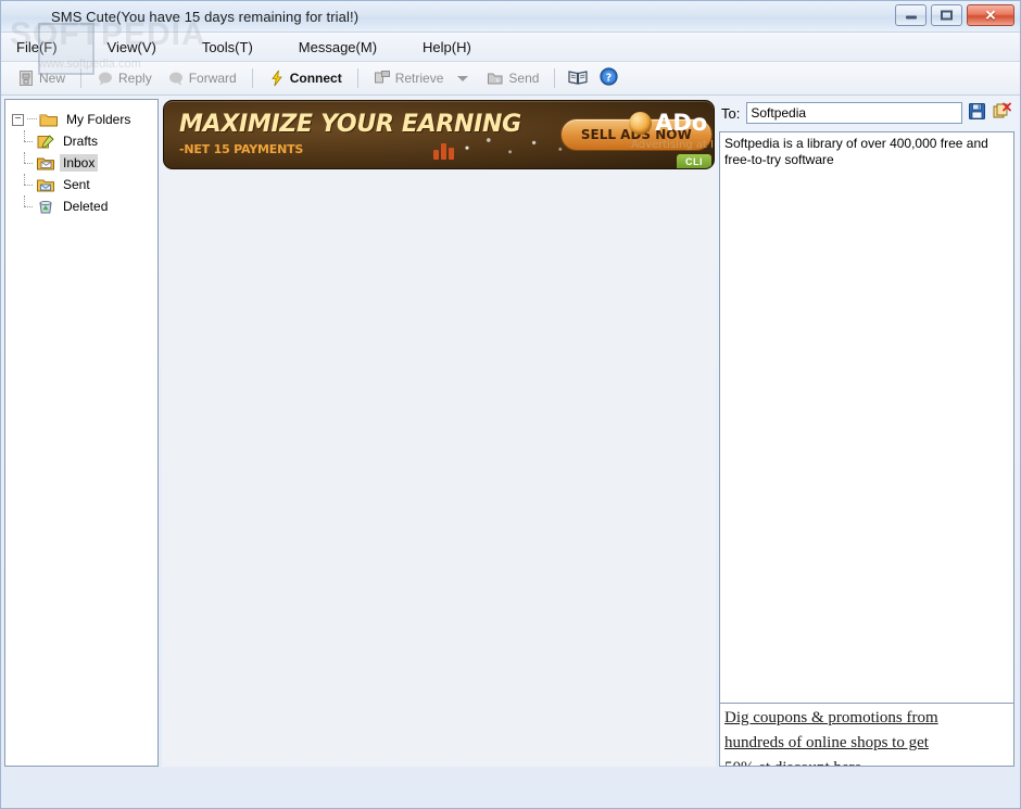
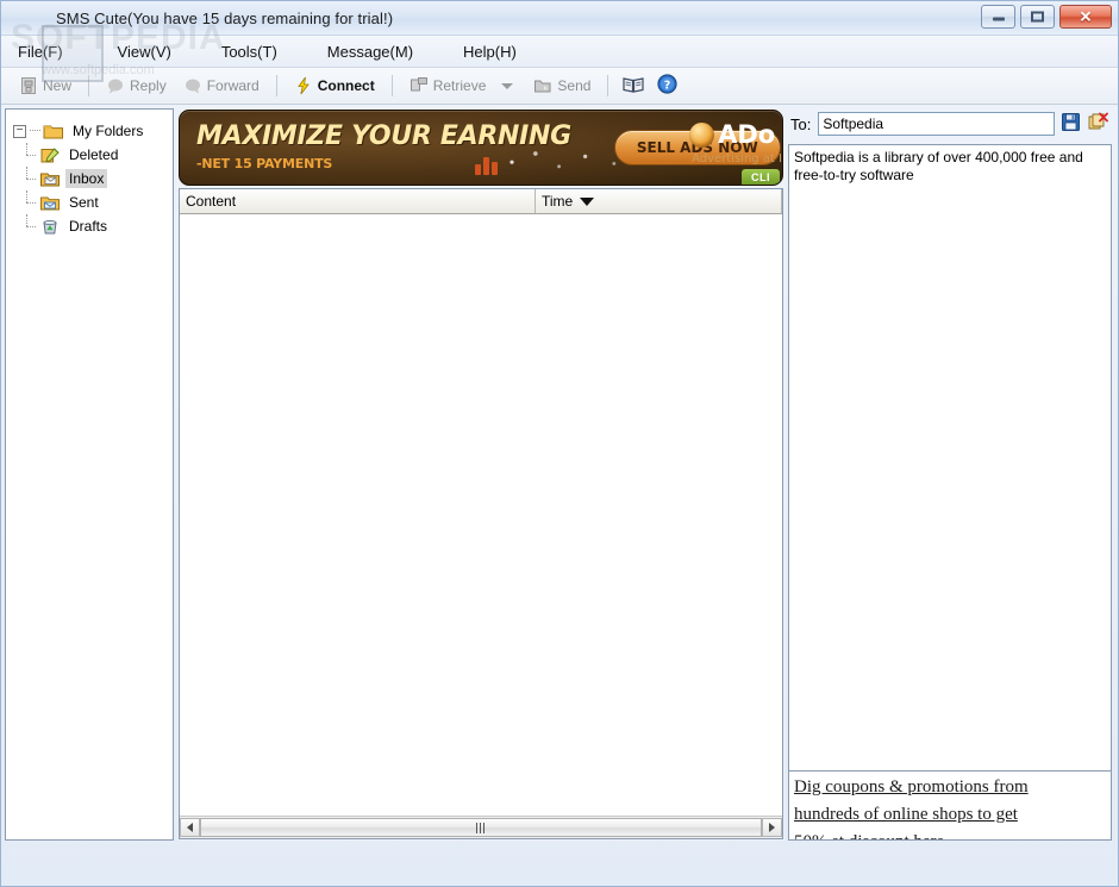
  SMS Cute(You have 15 days remaining for trial!)
  ✕
  File(F)
  View(V)
  Tools(T)
  Message(M)
  Help(H)
  New
  Reply
  Forward
  Connect
  Retrieve
  Send
  ?
  −
  My Folders
- Drafts
+ Deleted
  Inbox
  Sent
- Deleted
+ Drafts
  MAXIMIZE YOUR EARNING
  -NET 15 PAYMENTS
  SELL ADS NOW
  ADo
  Advertising at I
  CLI
+ Content
+ Time
  To:
  Softpedia
  Softpedia is a library of over 400,000 free and free-to-try software
  Dig coupons & promotions from
  hundreds of online shops to get
  SOFTPEDIA
  www.softpedia.com
